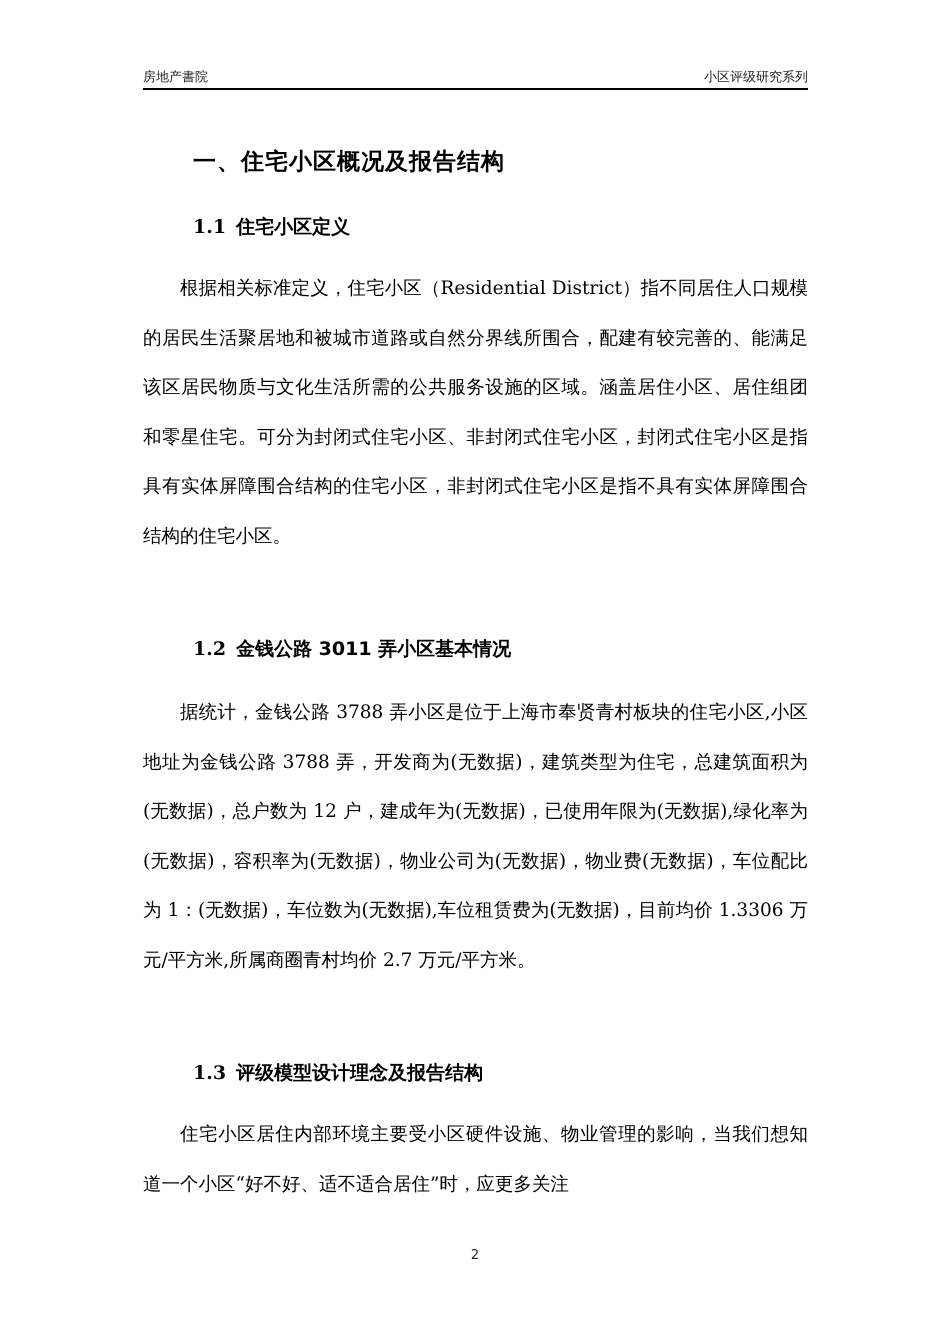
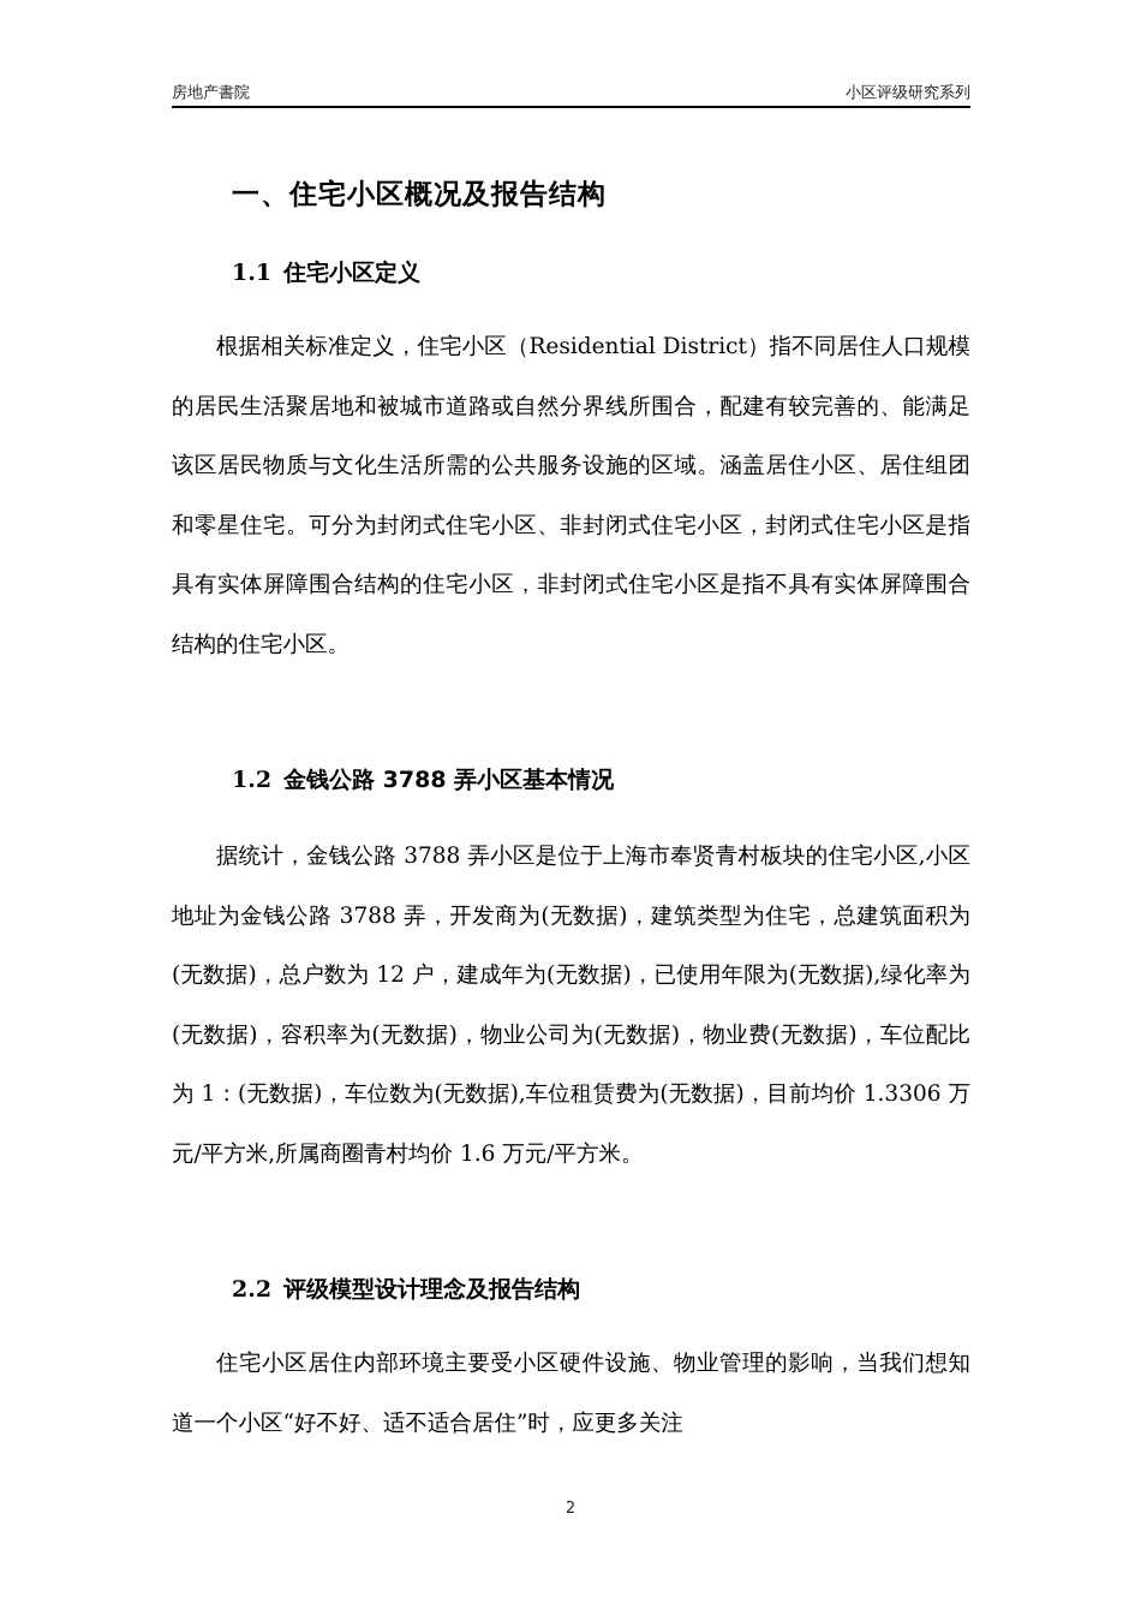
  房地产書院
  小区评级研究系列
  一、住宅小区概况及报告结构
  1.1 住宅小区定义
  根据相关标准定义，住宅小区（Residential District）指不同居住人口规模的居民生活聚居地和被城市道路或自然分界线所围合，配建有较完善的、能满足该区居民物质与文化生活所需的公共服务设施的区域。涵盖居住小区、居住组团和零星住宅。可分为封闭式住宅小区、非封闭式住宅小区，封闭式住宅小区是指具有实体屏障围合结构的住宅小区，非封闭式住宅小区是指不具有实体屏障围合结构的住宅小区。
- 1.2 金钱公路 3011 弄小区基本情况
+ 1.2 金钱公路 3788 弄小区基本情况
- 据统计，金钱公路 3788 弄小区是位于上海市奉贤青村板块的住宅小区,小区地址为金钱公路 3788 弄，开发商为(无数据)，建筑类型为住宅，总建筑面积为(无数据)，总户数为 12 户，建成年为(无数据)，已使用年限为(无数据),绿化率为(无数据)，容积率为(无数据)，物业公司为(无数据)，物业费(无数据)，车位配比为 1：(无数据)，车位数为(无数据),车位租赁费为(无数据)，目前均价 1.3306 万元/平方米,所属商圈青村均价 2.7 万元/平方米。
+ 据统计，金钱公路 3788 弄小区是位于上海市奉贤青村板块的住宅小区,小区地址为金钱公路 3788 弄，开发商为(无数据)，建筑类型为住宅，总建筑面积为(无数据)，总户数为 12 户，建成年为(无数据)，已使用年限为(无数据),绿化率为(无数据)，容积率为(无数据)，物业公司为(无数据)，物业费(无数据)，车位配比为 1：(无数据)，车位数为(无数据),车位租赁费为(无数据)，目前均价 1.3306 万元/平方米,所属商圈青村均价 1.6 万元/平方米。
- 1.3 评级模型设计理念及报告结构
+ 2.2 评级模型设计理念及报告结构
  住宅小区居住内部环境主要受小区硬件设施、物业管理的影响，当我们想知道一个小区“好不好、适不适合居住”时，应更多关注
  2
